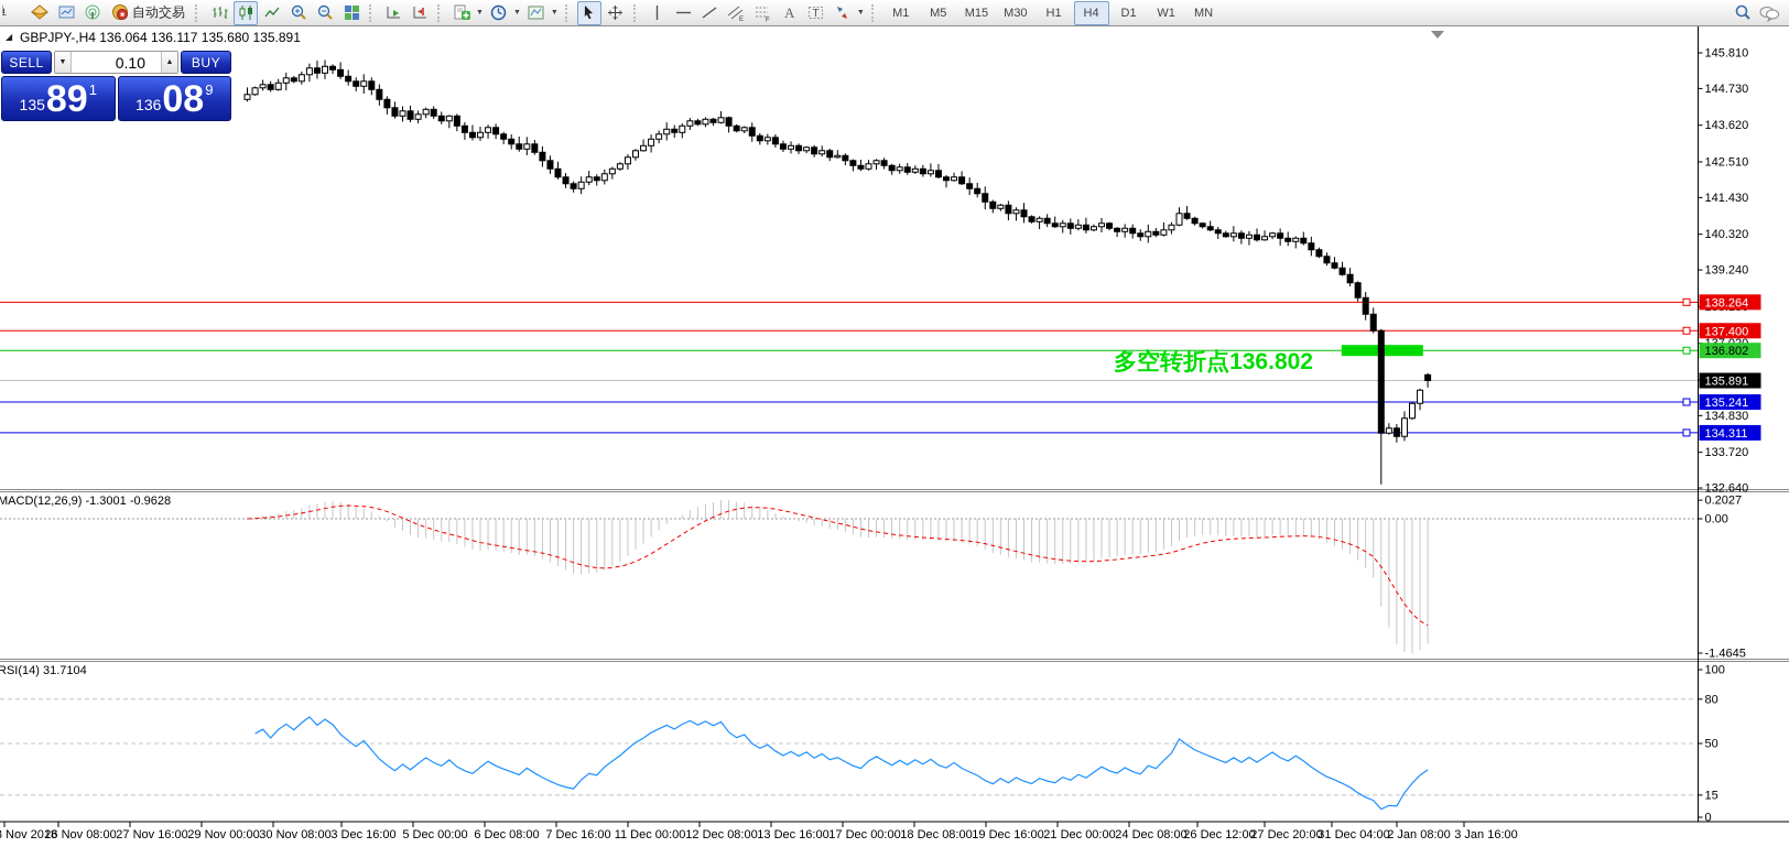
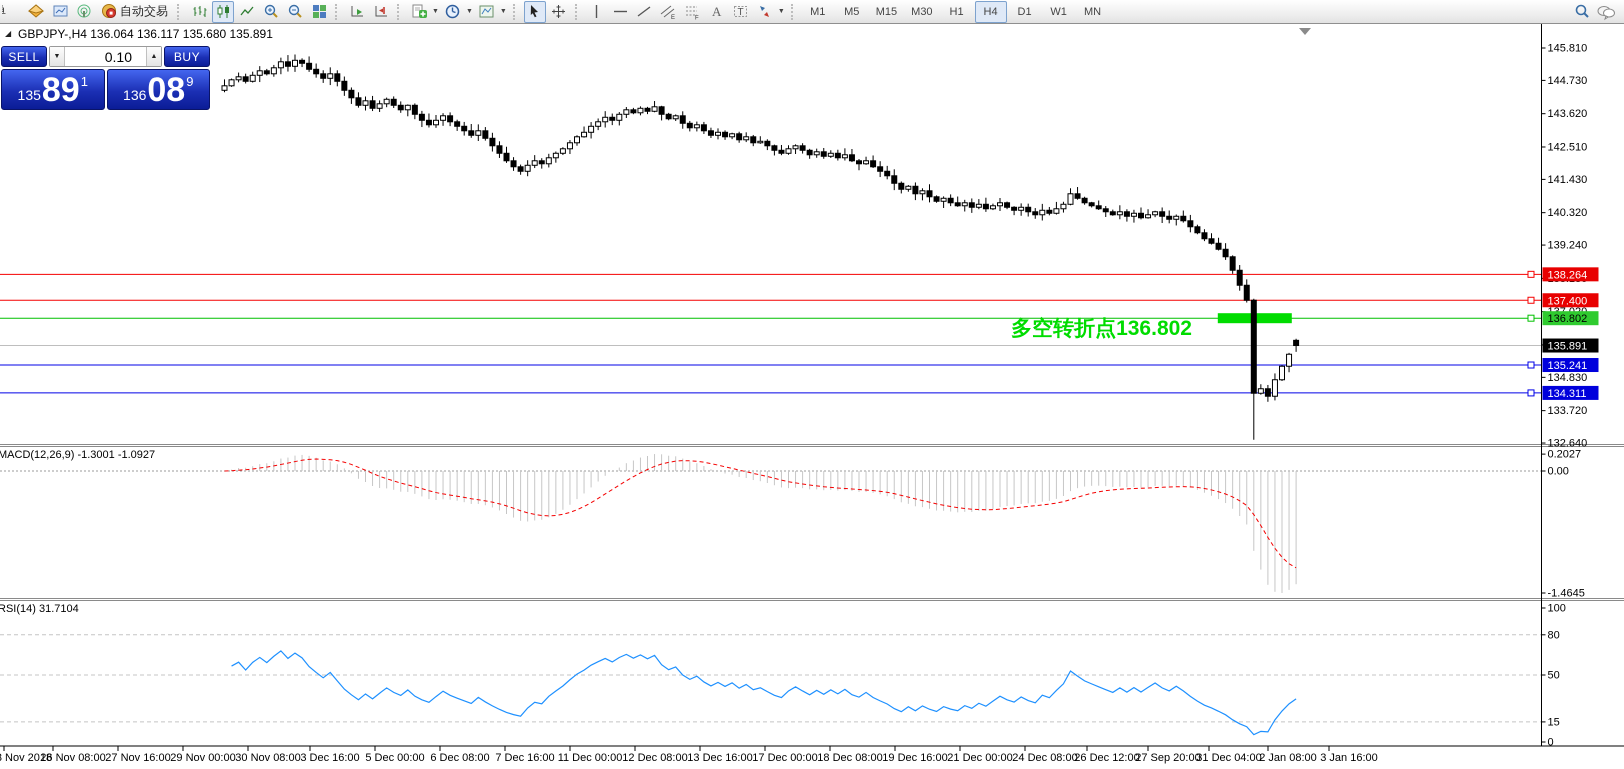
  自动交易
  A
  T
  M1
  M5
  M15
  M30
  H1
  H4
  D1
  W1
  MN
  ◢
  GBPJPY-,H4 136.064 136.117 135.680 135.891
  SELL
  0.10
  BUY
  135
  89
  1
  136
  08
  9
  145.810
  144.730
  143.620
  142.510
  141.430
  140.320
  139.240
  134.830
  133.720
  132.640
  0.2027
  0.00
  -1.4645
  100
  80
  50
  15
  0
  138.264
  137.400
  136.802
  135.891
  135.241
  134.311
- MACD(12,26,9) -1.3001 -0.9628
+ MACD(12,26,9) -1.3001 -1.0927
  RSI(14) 31.7104
  多空转折点136.802
  Nov 2018
  26 Nov 08:00
  27 Nov 16:00
  29 Nov 00:00
  30 Nov 08:00
  3 Dec 16:00
  5 Dec 00:00
  6 Dec 08:00
  7 Dec 16:00
  11 Dec 00:00
  12 Dec 08:00
  13 Dec 16:00
  17 Dec 00:00
  18 Dec 08:00
  19 Dec 16:00
  21 Dec 00:00
  24 Dec 08:00
  26 Dec 12:00
- 27 Dec 20:00
+ 27 Sep 20:00
  31 Dec 04:00
  2 Jan 08:00
  3 Jan 16:00
